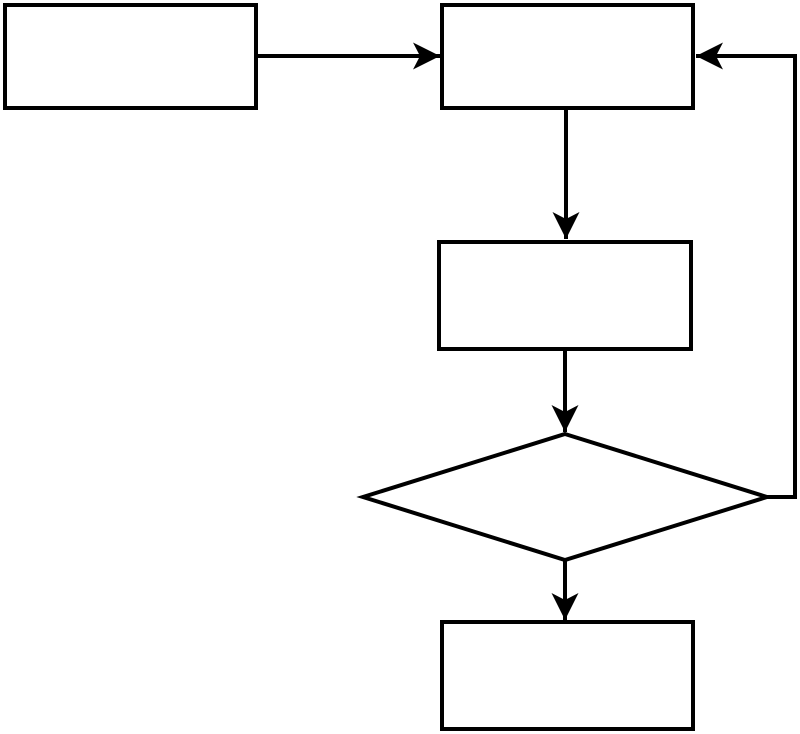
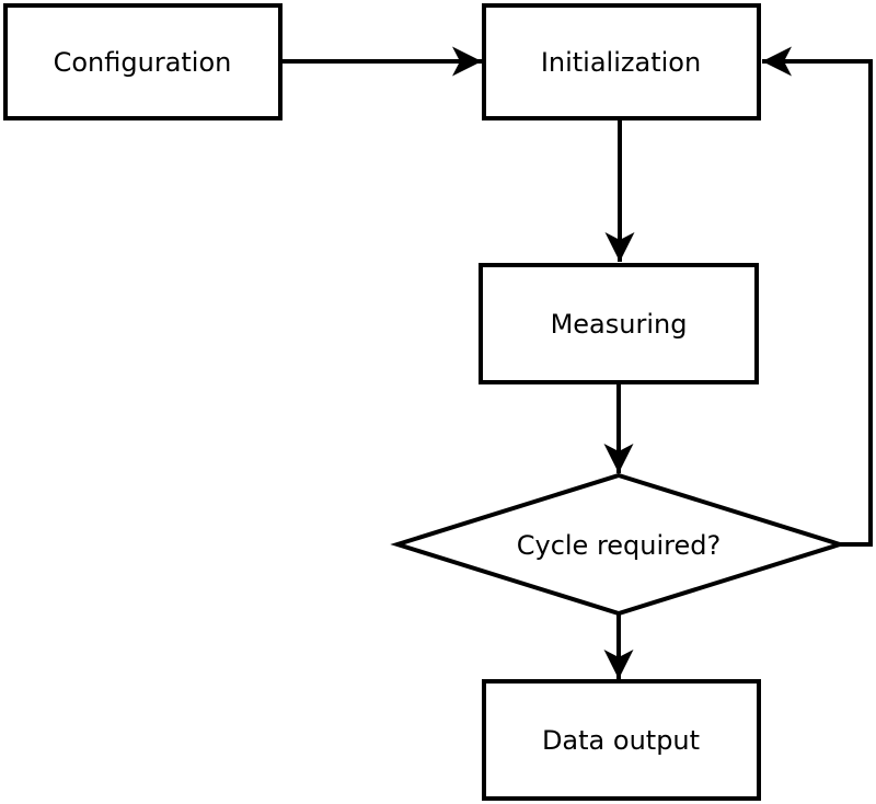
+ Configuration
+ Initialization
+ Measuring
+ Cycle required?
+ Data output
